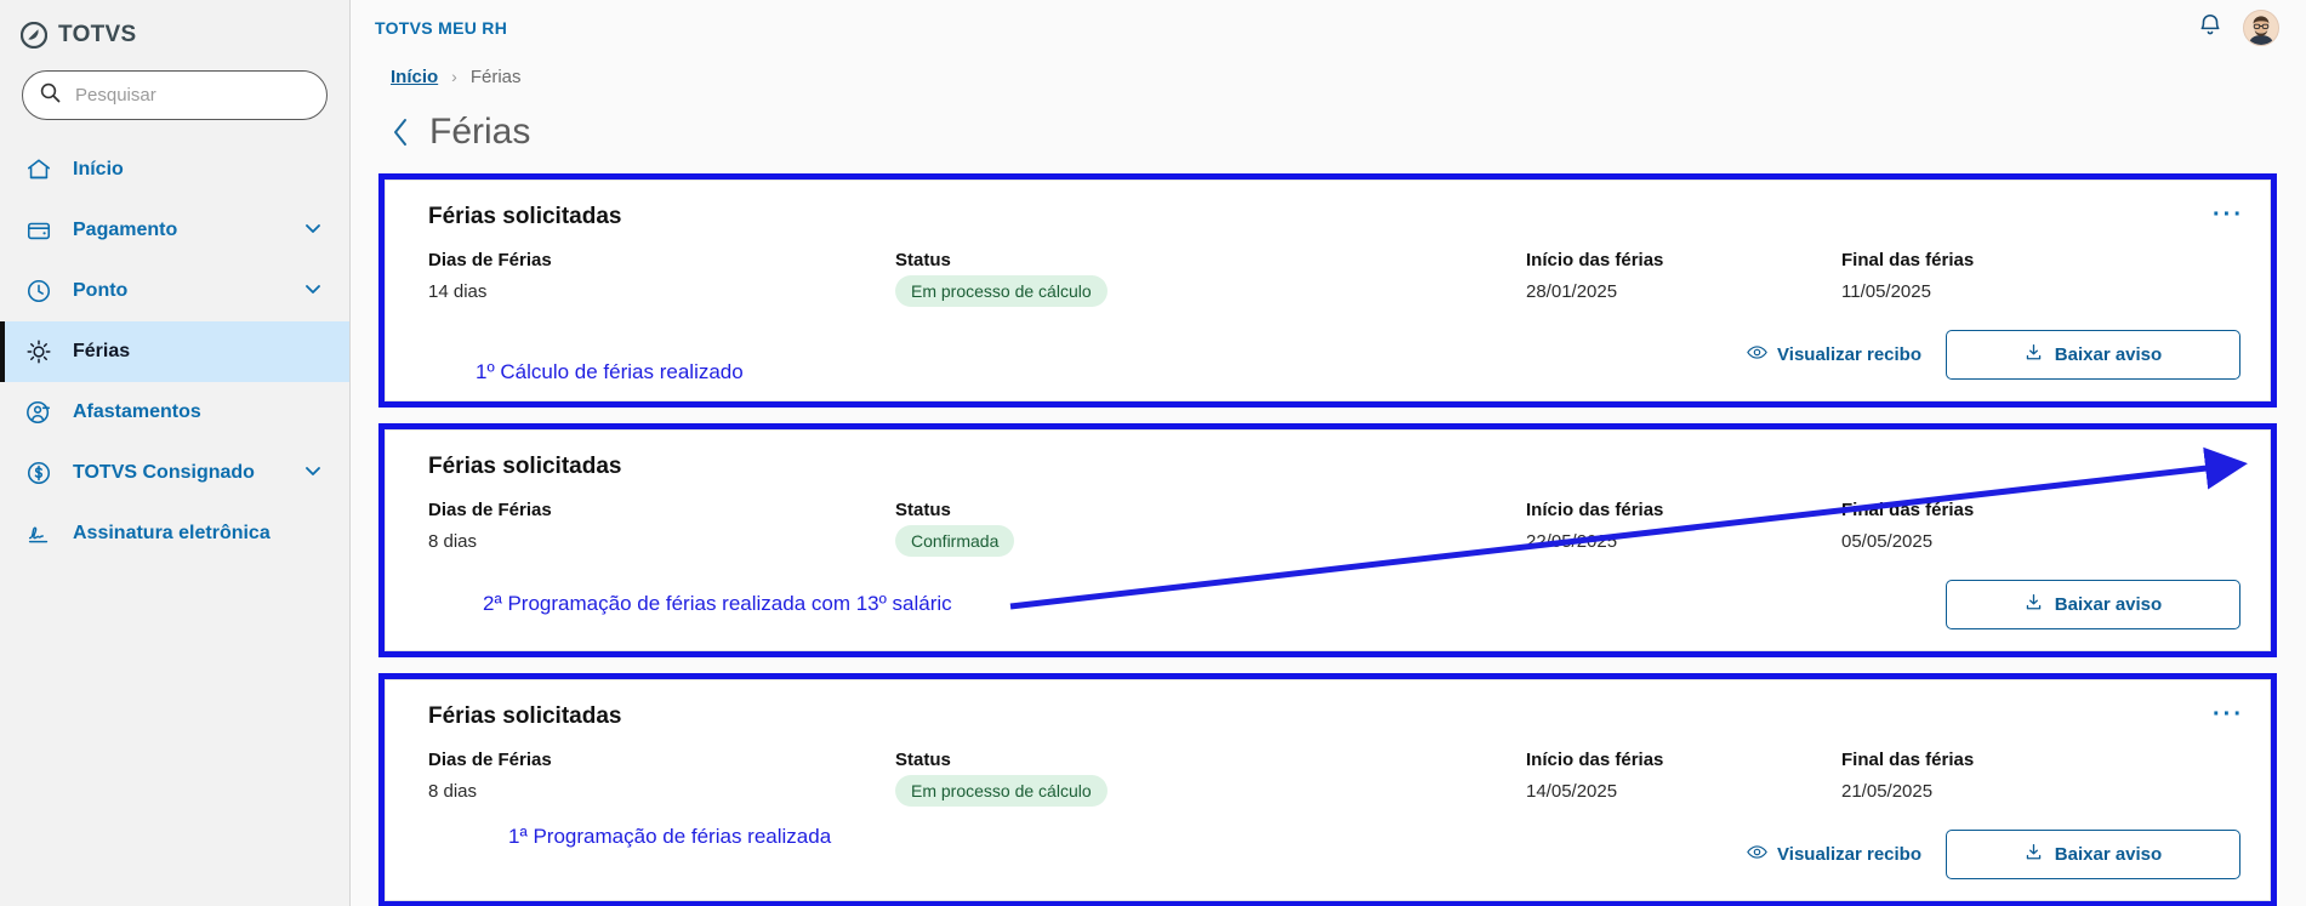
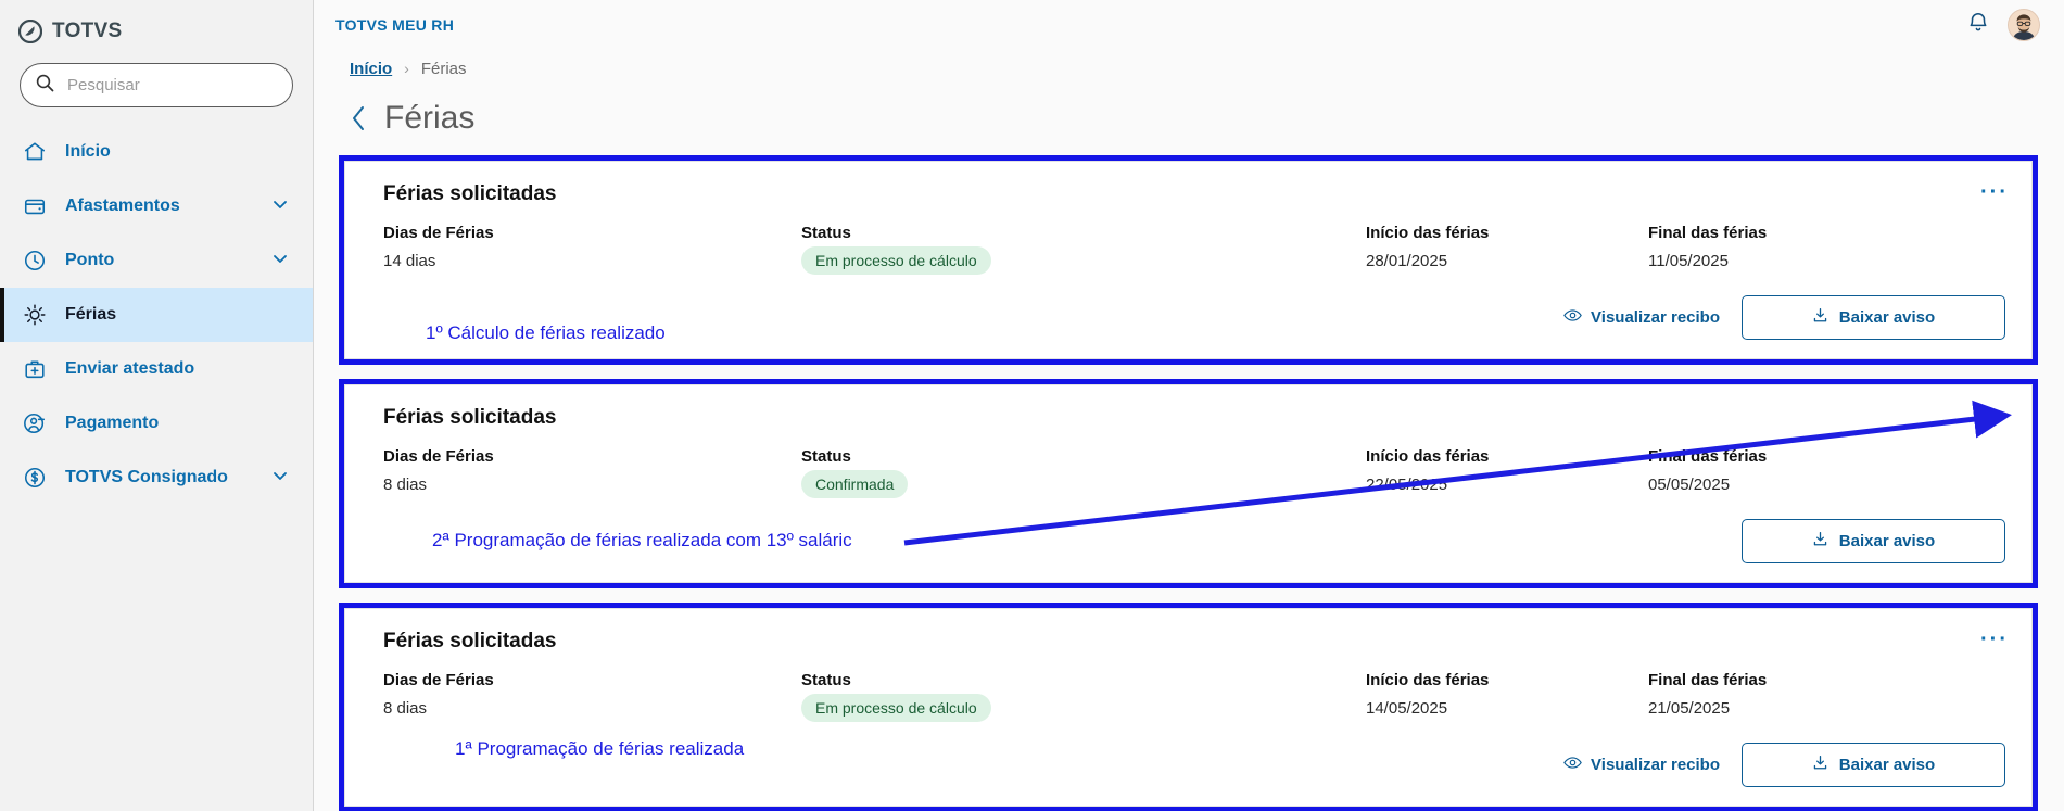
  TOTVS
  Pesquisar
  Início
- Pagamento
+ Afastamentos
  Ponto
  Férias
+ Enviar atestado
- Afastamentos
+ Pagamento
  TOTVS Consignado
- Assinatura eletrônica
  TOTVS MEU RH
  Início
  ›
  Férias
  Férias
  Férias solicitadas
  ···
  Dias de Férias
  14 dias
  Status
  Em processo de cálculo
  Início das férias
  28/01/2025
  Final das férias
  11/05/2025
  Visualizar recibo
  Baixar aviso
  Férias solicitadas
  Dias de Férias
  8 dias
  Status
  Confirmada
  Início das férias
  al das férias
  05/05/2025
  Baixar aviso
  Férias solicitadas
  ···
  Dias de Férias
  8 dias
  Status
  Em processo de cálculo
  Início das férias
  14/05/2025
  Final das férias
  21/05/2025
  Visualizar recibo
  Baixar aviso
  1º Cálculo de férias realizado
  2ª Programação de férias realizada com 13º saláric
  1ª Programação de férias realizada
